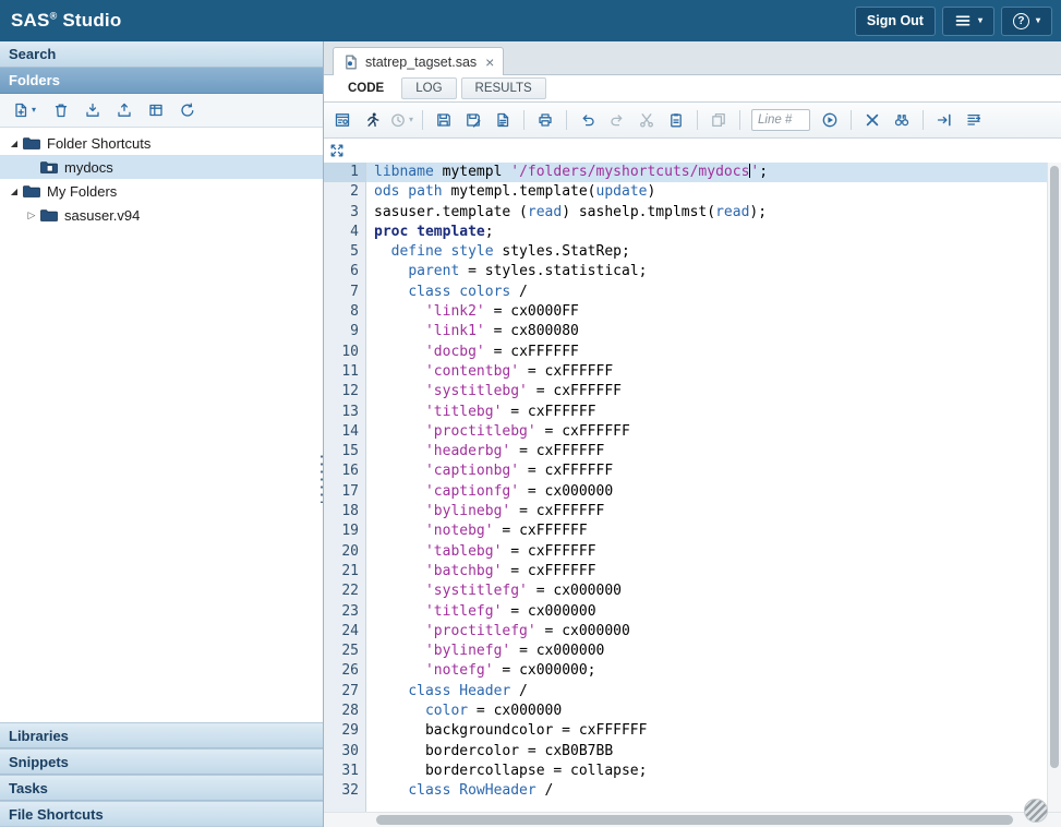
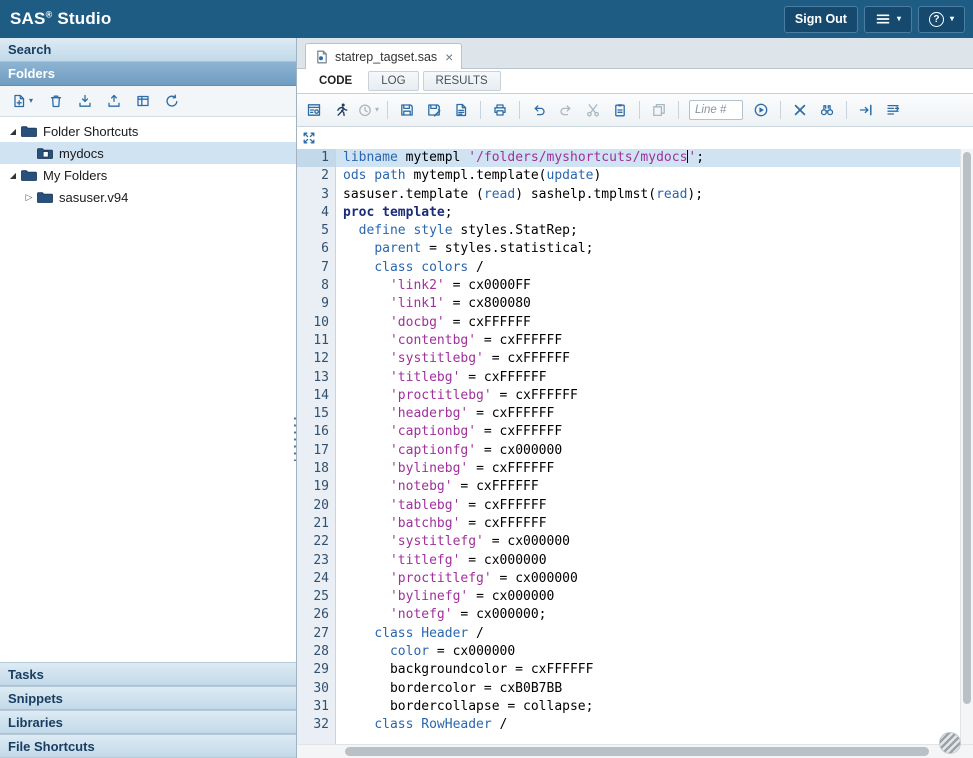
  SAS® Studio
  Sign Out
  ▾
  ?
  ▾
  Search
  Folders
  ▾
  ◢
  Folder Shortcuts
  mydocs
  ◢
  My Folders
  ▷
  sasuser.v94
- Libraries
+ Tasks
  Snippets
- Tasks
+ Libraries
  File Shortcuts
  statrep_tagset.sas
  ×
  CODE
  LOG
  RESULTS
  ▾
  Line #
  1
  2
  3
  4
  5
  6
  7
  8
  9
  10
  11
  12
  13
  14
  15
  16
  17
  18
  19
  20
  21
  22
  23
  24
  25
  26
  27
  28
  29
  30
  31
  32
  libname mytempl '/folders/myshortcuts/mydocs';
  ods path mytempl.template(update)
  sasuser.template (read) sashelp.tmplmst(read);
  proc template;
  define style styles.StatRep;
  parent = styles.statistical;
  class colors /
  'link2' = cx0000FF
  'link1' = cx800080
  'docbg' = cxFFFFFF
  'contentbg' = cxFFFFFF
  'systitlebg' = cxFFFFFF
  'titlebg' = cxFFFFFF
  'proctitlebg' = cxFFFFFF
  'headerbg' = cxFFFFFF
  'captionbg' = cxFFFFFF
  'captionfg' = cx000000
  'bylinebg' = cxFFFFFF
  'notebg' = cxFFFFFF
  'tablebg' = cxFFFFFF
  'batchbg' = cxFFFFFF
  'systitlefg' = cx000000
  'titlefg' = cx000000
  'proctitlefg' = cx000000
  'bylinefg' = cx000000
  'notefg' = cx000000;
  class Header /
  color = cx000000
  backgroundcolor = cxFFFFFF
  bordercolor = cxB0B7BB
  bordercollapse = collapse;
  class RowHeader /
